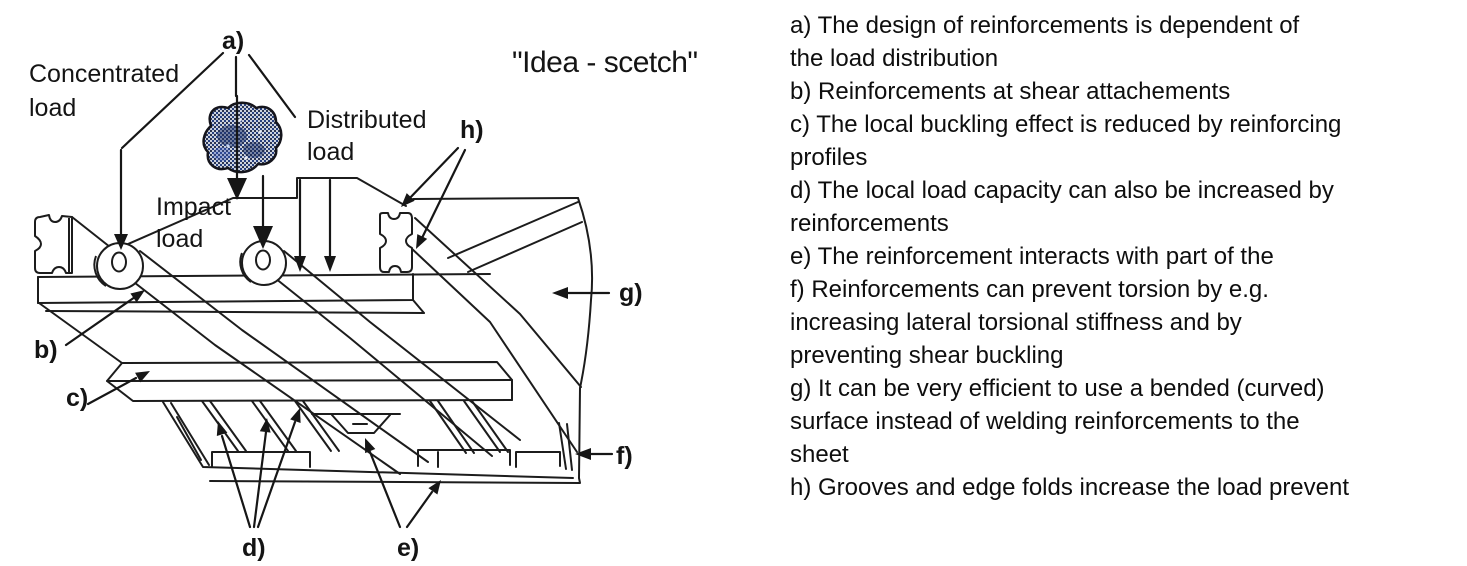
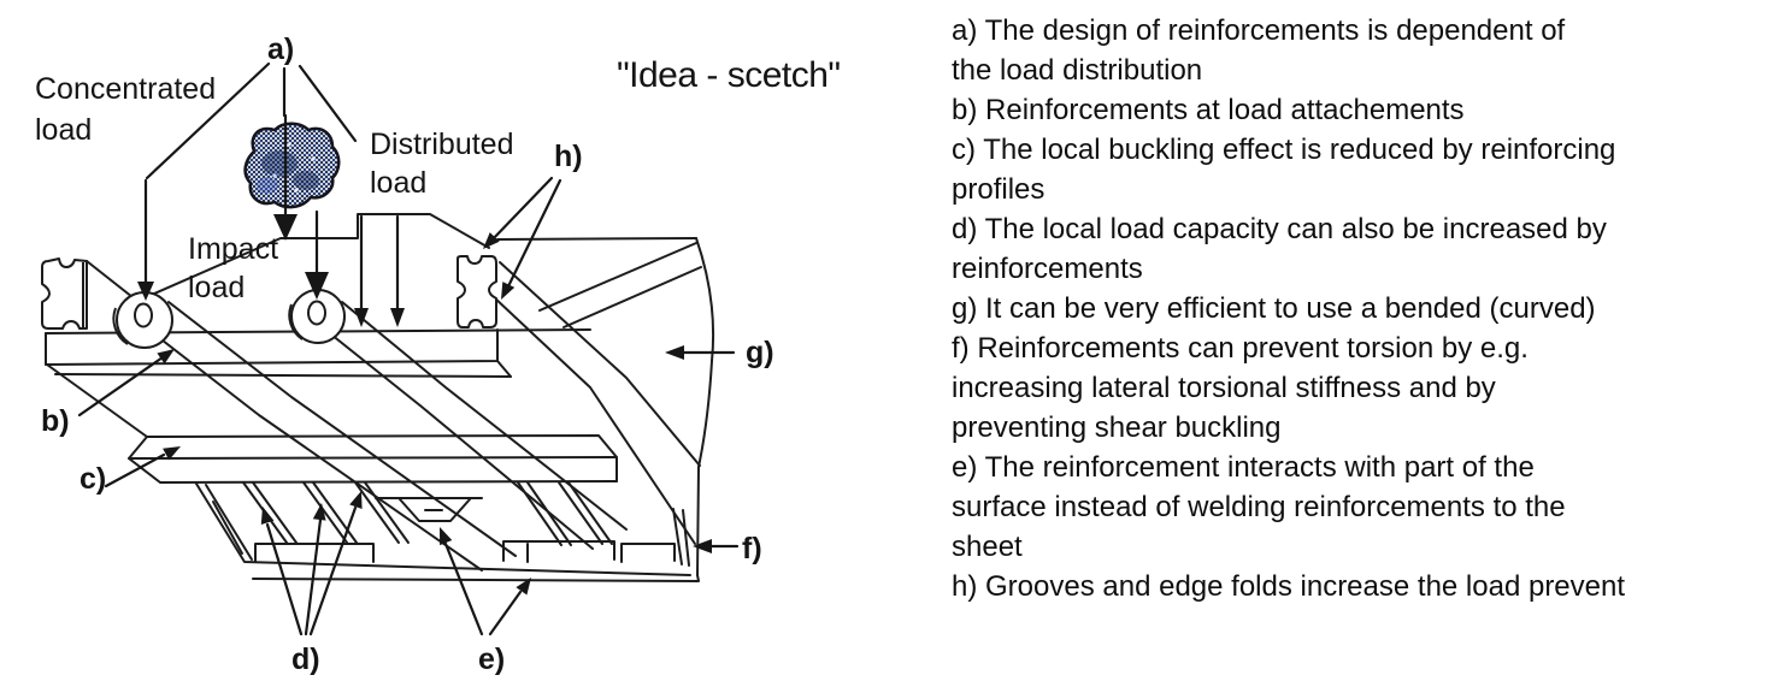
  "Idea - scetch"
  Concentrated
  load
  Distributed
  load
  Impact
  load
  a)
  b)
  c)
  d)
  e)
  f)
  g)
  h)
  a) The design of reinforcements is dependent of
  the load distribution
- b) Reinforcements at shear attachements
+ b) Reinforcements at load attachements
  c) The local buckling effect is reduced by reinforcing
  profiles
  d) The local load capacity can also be increased by
  reinforcements
- e) The reinforcement interacts with part of the
+ g) It can be very efficient to use a bended (curved)
  f) Reinforcements can prevent torsion by e.g.
  increasing lateral torsional stiffness and by
  preventing shear buckling
- g) It can be very efficient to use a bended (curved)
+ e) The reinforcement interacts with part of the
  surface instead of welding reinforcements to the
  sheet
  h) Grooves and edge folds increase the load prevent
